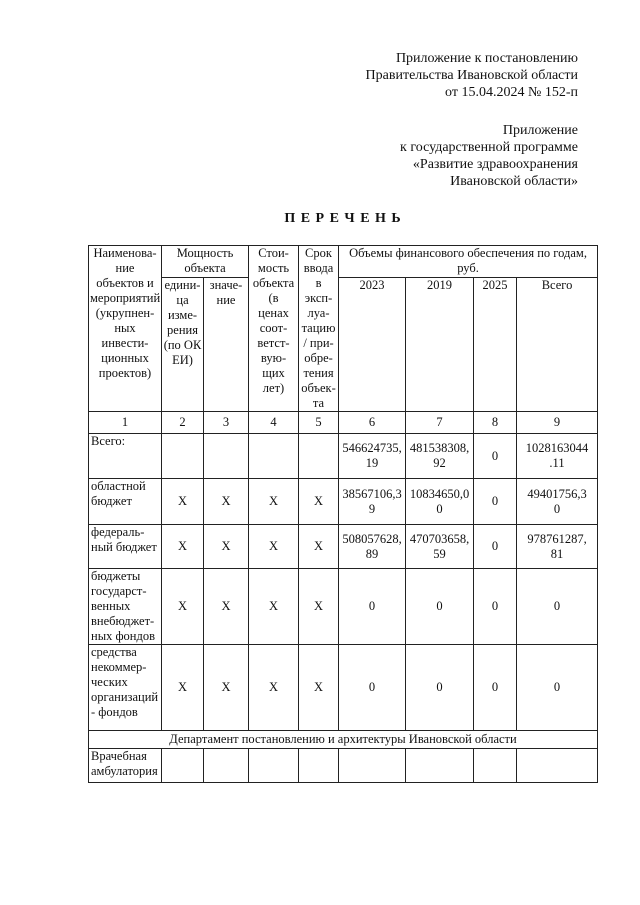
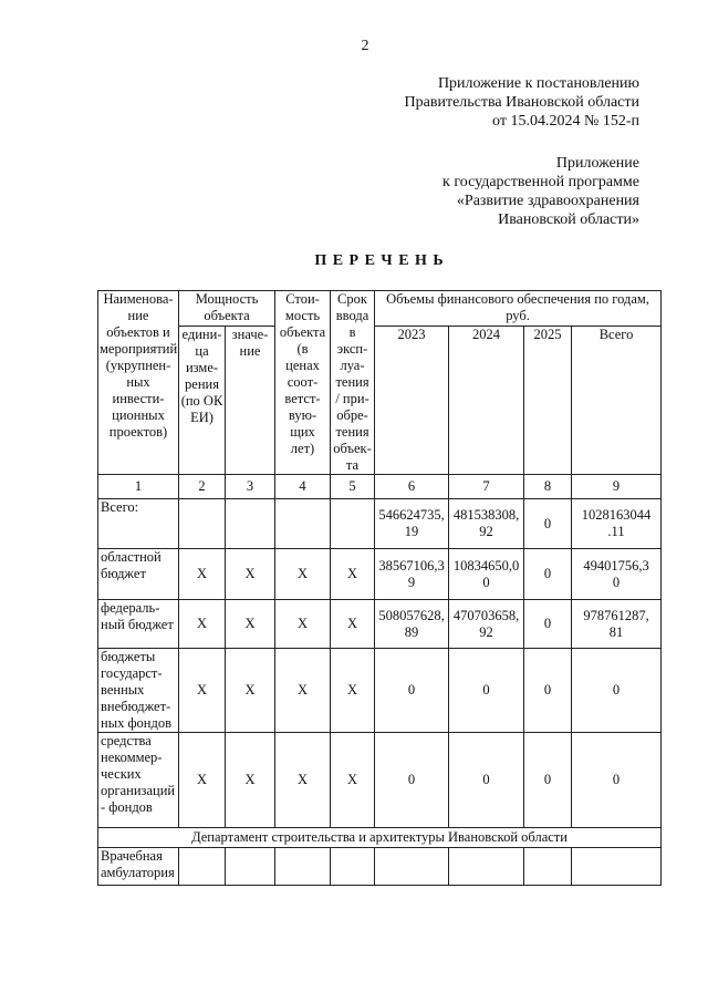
+ 2
  Приложение к постановлению
  Правительства Ивановской области
  от 15.04.2024 № 152-п
  Приложение
  к государственной программе
  «Развитие здравоохранения
  Ивановской области»
  П Е Р Е Ч Е Н Ь
- Наименова- ние объектов и мероприятий (укрупнен- ных инвести- ционных проектов)	Мощность объекта	Стои- мость объекта (в ценах соот- ветст- вую- щих лет)	Срок ввода в эксп- луа- тацию / при- обре- тения объек- та	Объемы финансового обеспечения по годам, руб.
+ Наименова- ние объектов и мероприятий (укрупнен- ных инвести- ционных проектов)	Мощность объекта	Стои- мость объекта (в ценах соот- ветст- вую- щих лет)	Срок ввода в эксп- луа- тения / при- обре- тения объек- та	Объемы финансового обеспечения по годам, руб.
- едини- ца изме- рения (по ОК ЕИ)	значе- ние	2023	2019	2025	Всего
+ едини- ца изме- рения (по ОК ЕИ)	значе- ние	2023	2024	2025	Всего
  1	2	3	4	5	6	7	8	9
  Всего:					546624735, 19	481538308, 92	0	1028163044 .11
  областной бюджет	Х	Х	Х	Х	38567106,3 9	10834650,0 0	0	49401756,3 0
- федераль- ный бюджет	Х	Х	Х	Х	508057628, 89	470703658, 59	0	978761287, 81
+ федераль- ный бюджет	Х	Х	Х	Х	508057628, 89	470703658, 92	0	978761287, 81
  бюджеты государст- венных внебюджет- ных фондов	Х	Х	Х	Х	0	0	0	0
  средства некоммер- ческих организаций - фондов	Х	Х	Х	Х	0	0	0	0
- Департамент постановлению и архитектуры Ивановской области
+ Департамент строительства и архитектуры Ивановской области
  Врачебная амбулатория
